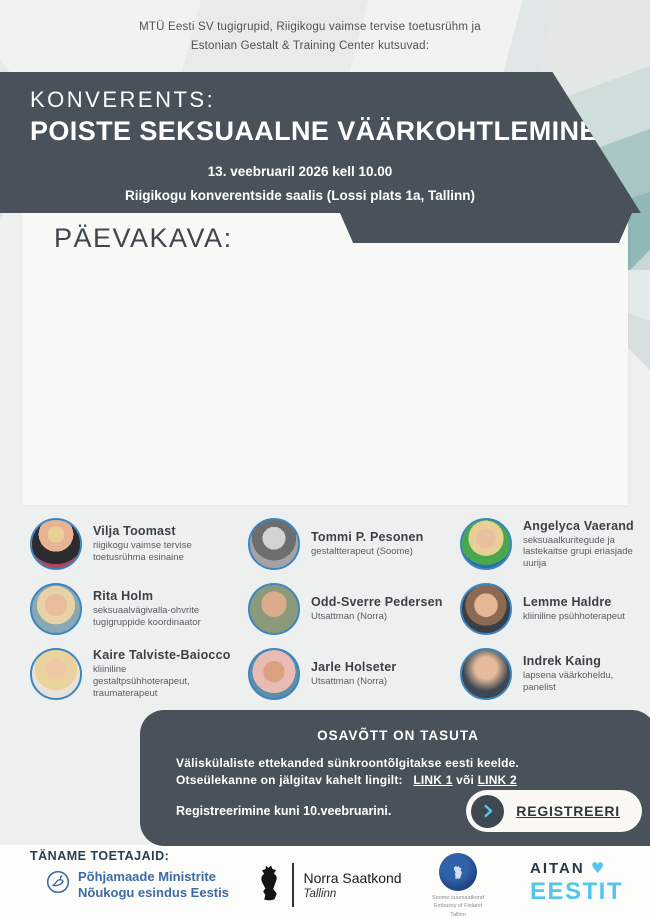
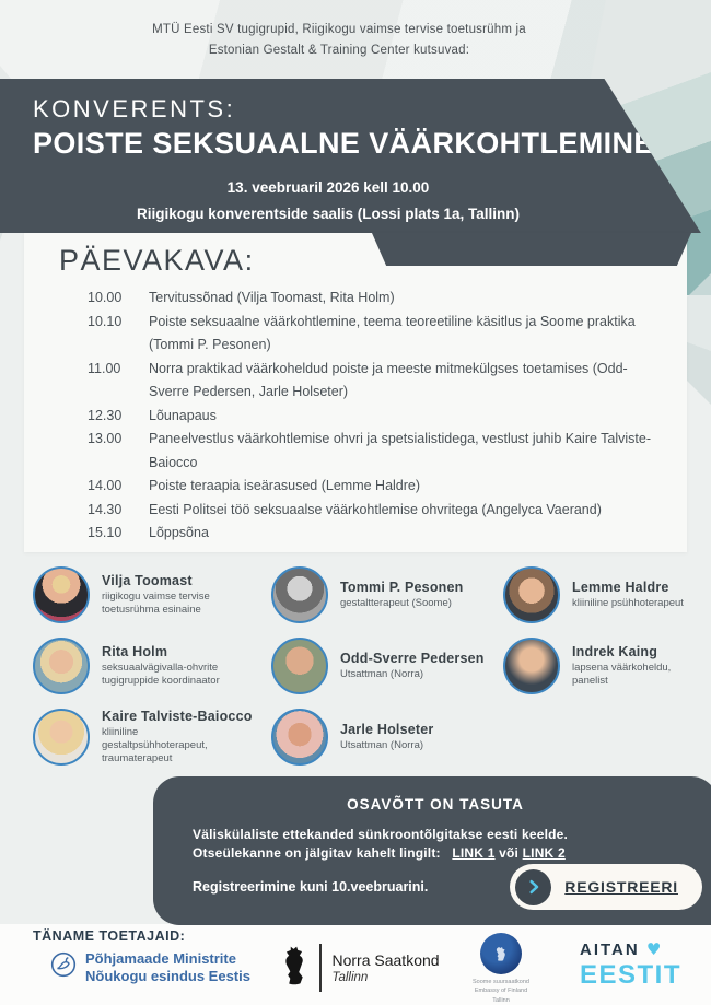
  MTÜ Eesti SV tugigrupid, Riigikogu vaimse tervise toetusrühm ja
  Estonian Gestalt & Training Center kutsuvad:
  KONVERENTS:
  POISTE SEKSUAALNE VÄÄRKOHTLEMINE
  13. veebruaril 2026 kell 10.00
  Riigikogu konverentside saalis (Lossi plats 1a, Tallinn)
  PÄEVAKAVA:
+ 10.00
+ Tervitussõnad (Vilja Toomast, Rita Holm)
+ 10.10
+ Poiste seksuaalne väärkohtlemine, teema teoreetiline käsitlus ja Soome praktika (Tommi P. Pesonen)
+ 11.00
+ Norra praktikad väärkoheldud poiste ja meeste mitmekülgses toetamises (Odd-Sverre Pedersen, Jarle Holseter)
+ 12.30
+ Lõunapaus
+ 13.00
+ Paneelvestlus väärkohtlemise ohvri ja spetsialistidega, vestlust juhib Kaire Talviste-Baiocco
+ 14.00
+ Poiste teraapia iseärasused (Lemme Haldre)
+ 14.30
+ Eesti Politsei töö seksuaalse väärkohtlemise ohvritega (Angelyca Vaerand)
+ 15.10
+ Lõppsõna
  Vilja Toomast
  riigikogu vaimse tervise toetusrühma esinaine
  Rita Holm
  seksuaalvägivalla-ohvrite tugigruppide koordinaator
  Kaire Talviste-Baiocco
  kliiniline gestaltpsühhoterapeut, traumaterapeut
  Tommi P. Pesonen
  gestaltterapeut (Soome)
  Odd-Sverre Pedersen
  Utsattman (Norra)
  Jarle Holseter
  Utsattman (Norra)
- Angelyca Vaerand
- seksuaalkuritegude ja lastekaitse grupi eriasjade uurija
  Lemme Haldre
  kliiniline psühhoterapeut
  Indrek Kaing
  lapsena väärkoheldu, panelist
  OSAVÕTT ON TASUTA
  Väliskülaliste ettekanded sünkroontõlgitakse eesti keelde.
  Otseülekanne on jälgitav kahelt lingilt: LINK 1 või LINK 2
  Registreerimine kuni 10.veebruarini.
  REGISTREERI
  TÄNAME TOETAJAID:
  Põhjamaade Ministrite
  Nõukogu esindus Eestis
  Norra Saatkond
  Tallinn
  AITAN ♥
  EESTIT
